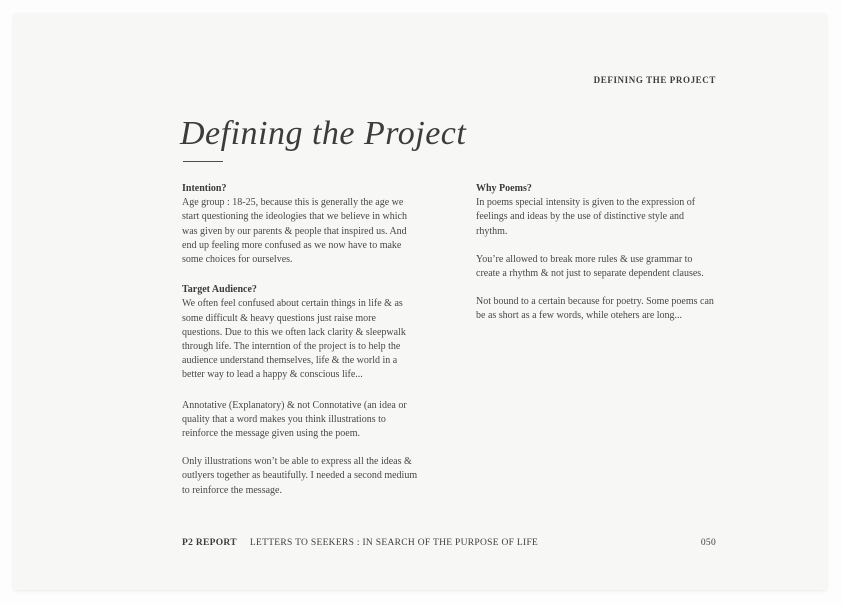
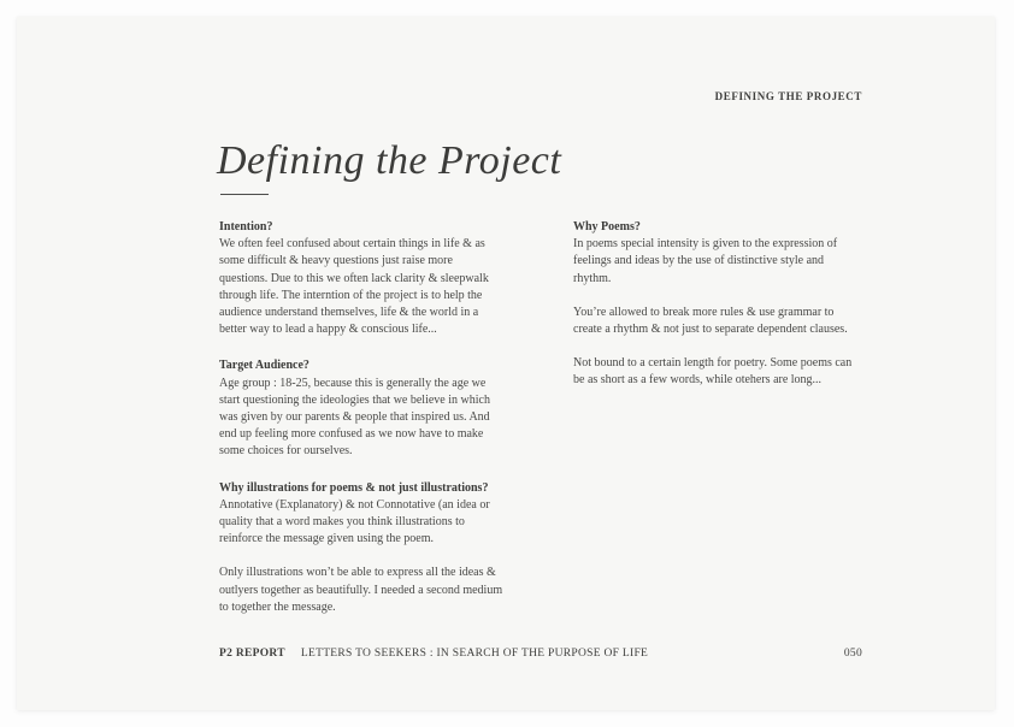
  DEFINING THE PROJECT
  Defining the Project
  Intention?
- Age group : 18-25, because this is generally the age we start questioning the ideologies that we believe in which was given by our parents & people that inspired us. And end up feeling more confused as we now have to make some choices for ourselves.
+ We often feel confused about certain things in life & as some difficult & heavy questions just raise more questions. Due to this we often lack clarity & sleepwalk through life. The interntion of the project is to help the audience understand themselves, life & the world in a better way to lead a happy & conscious life...
  Target Audience?
- We often feel confused about certain things in life & as some difficult & heavy questions just raise more questions. Due to this we often lack clarity & sleepwalk through life. The interntion of the project is to help the audience understand themselves, life & the world in a better way to lead a happy & conscious life...
+ Age group : 18-25, because this is generally the age we start questioning the ideologies that we believe in which was given by our parents & people that inspired us. And end up feeling more confused as we now have to make some choices for ourselves.
+ Why illustrations for poems & not just illustrations?
  Annotative (Explanatory) & not Connotative (an idea or quality that a word makes you think illustrations to reinforce the message given using the poem.
- Only illustrations won’t be able to express all the ideas & outlyers together as beautifully. I needed a second medium to reinforce the message.
+ Only illustrations won’t be able to express all the ideas & outlyers together as beautifully. I needed a second medium to together the message.
  Why Poems?
  In poems special intensity is given to the expression of feelings and ideas by the use of distinctive style and rhythm.
  You’re allowed to break more rules & use grammar to create a rhythm & not just to separate dependent clauses.
- Not bound to a certain because for poetry. Some poems can be as short as a few words, while otehers are long...
+ Not bound to a certain length for poetry. Some poems can be as short as a few words, while otehers are long...
  P2 REPORT
  LETTERS TO SEEKERS : IN SEARCH OF THE PURPOSE OF LIFE
  050
